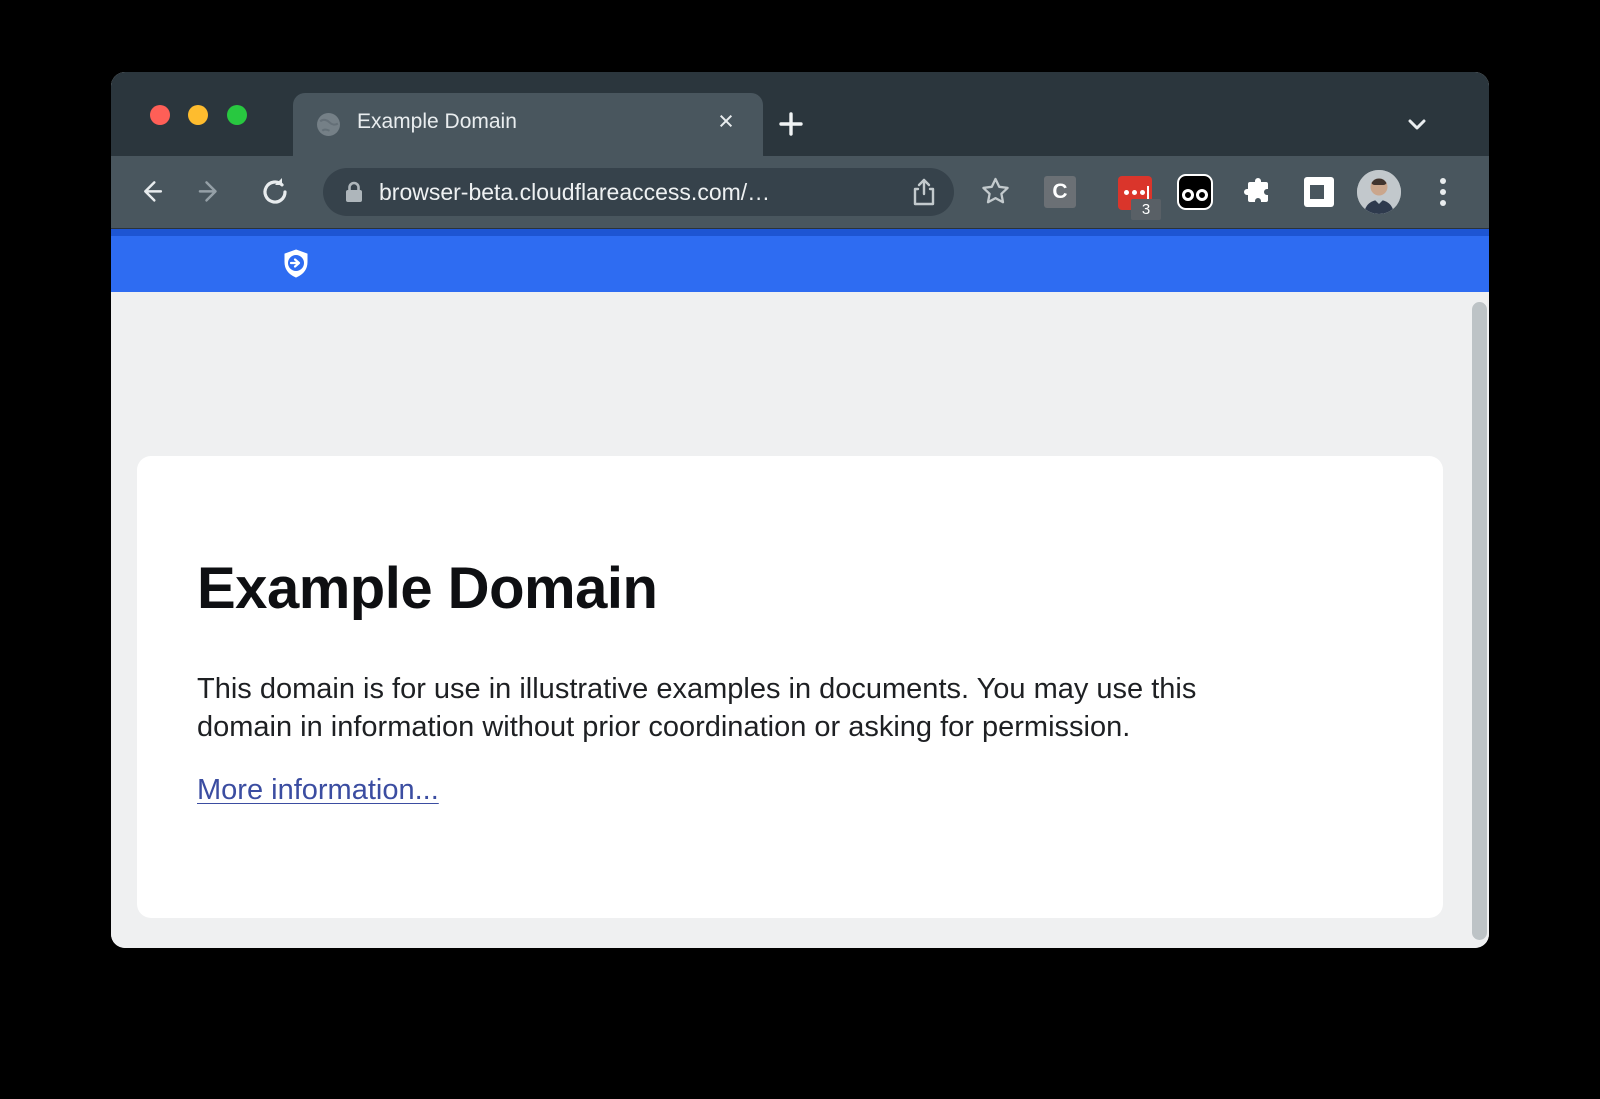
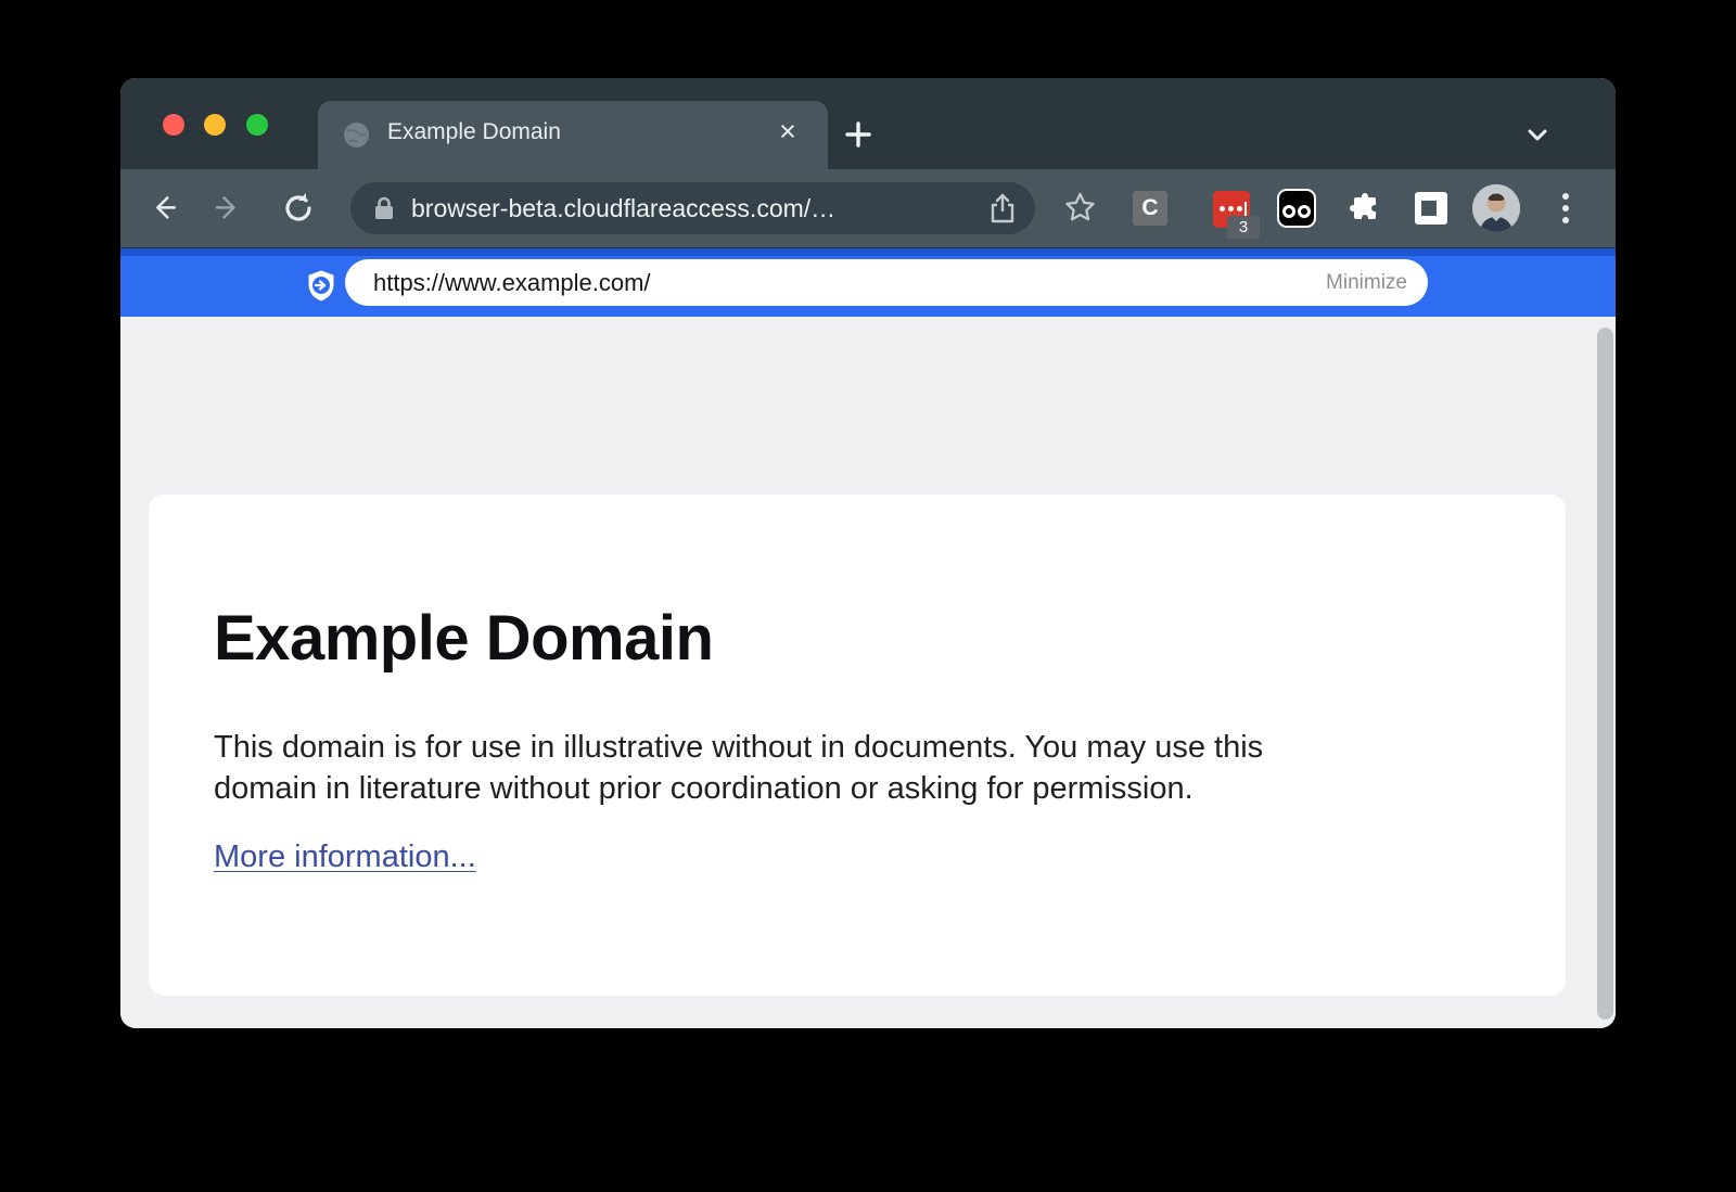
  Example Domain
  ×
  browser-beta.cloudflareaccess.com/…
  C
  3
+ https://www.example.com/
+ Minimize
  Example Domain
- This domain is for use in illustrative examples in documents. You may use this
+ This domain is for use in illustrative without in documents. You may use this
- domain in information without prior coordination or asking for permission.
+ domain in literature without prior coordination or asking for permission.
  More information...
